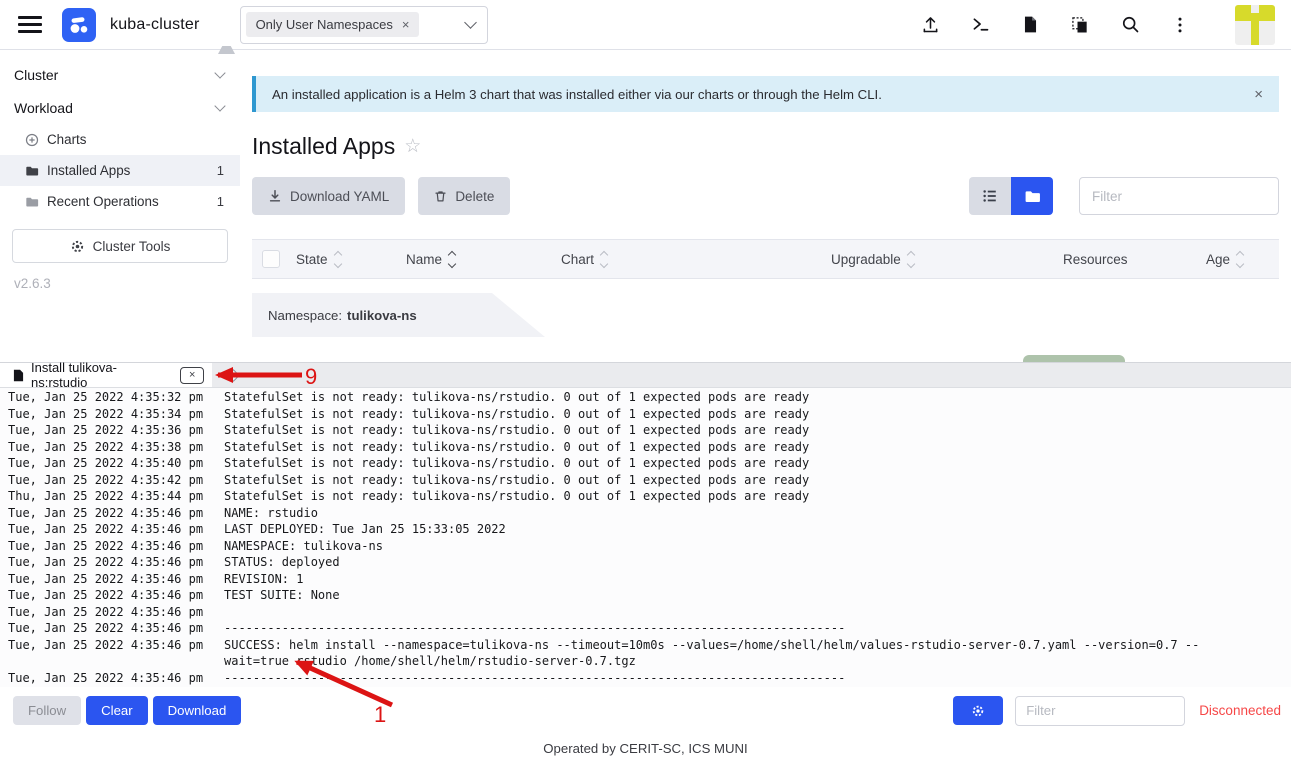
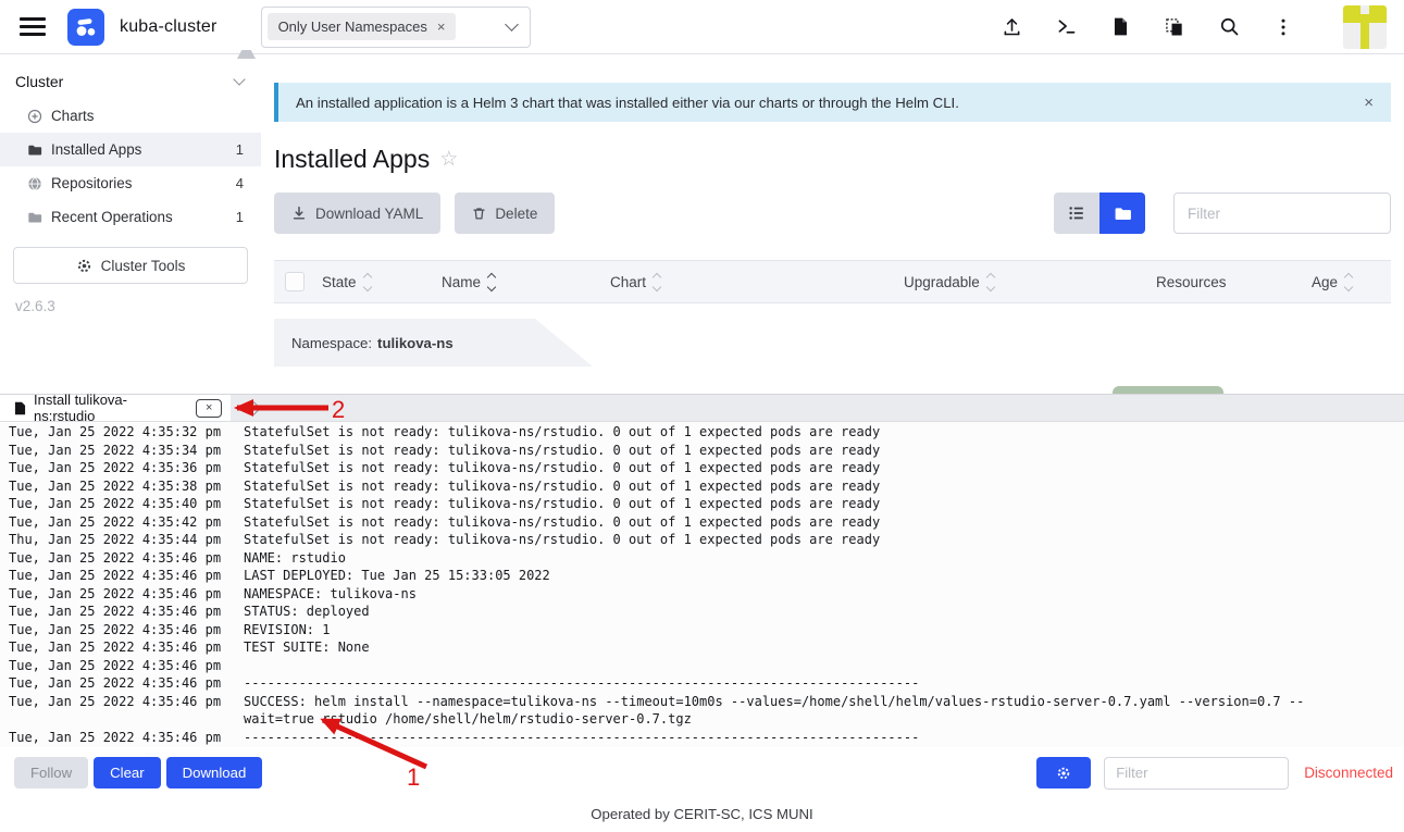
  kuba-cluster
  Only User Namespaces
  ×
  Cluster
- Workload
  Charts
  Installed Apps
  1
+ Repositories
+ 4
  Recent Operations
  1
  Cluster Tools
  v2.6.3
  An installed application is a Helm 3 chart that was installed either via our charts or through the Helm CLI.
  ×
  Installed Apps
  ☆
  Download YAML
  Delete
  Filter
  State
  Name
  Chart
  Upgradable
  Resources
  Age
  Namespace:
  tulikova-ns
  Install tulikova-ns:rstudio
  ×
  Tue, Jan 25 2022 4:35:32 pm
  StatefulSet is not ready: tulikova-ns/rstudio. 0 out of 1 expected pods are ready
  Tue, Jan 25 2022 4:35:34 pm
  StatefulSet is not ready: tulikova-ns/rstudio. 0 out of 1 expected pods are ready
  Tue, Jan 25 2022 4:35:36 pm
  StatefulSet is not ready: tulikova-ns/rstudio. 0 out of 1 expected pods are ready
  Tue, Jan 25 2022 4:35:38 pm
  StatefulSet is not ready: tulikova-ns/rstudio. 0 out of 1 expected pods are ready
  Tue, Jan 25 2022 4:35:40 pm
  StatefulSet is not ready: tulikova-ns/rstudio. 0 out of 1 expected pods are ready
  Tue, Jan 25 2022 4:35:42 pm
  StatefulSet is not ready: tulikova-ns/rstudio. 0 out of 1 expected pods are ready
  Thu, Jan 25 2022 4:35:44 pm
  StatefulSet is not ready: tulikova-ns/rstudio. 0 out of 1 expected pods are ready
  Tue, Jan 25 2022 4:35:46 pm
  NAME: rstudio
  Tue, Jan 25 2022 4:35:46 pm
  LAST DEPLOYED: Tue Jan 25 15:33:05 2022
  Tue, Jan 25 2022 4:35:46 pm
  NAMESPACE: tulikova-ns
  Tue, Jan 25 2022 4:35:46 pm
  STATUS: deployed
  Tue, Jan 25 2022 4:35:46 pm
  REVISION: 1
  Tue, Jan 25 2022 4:35:46 pm
  TEST SUITE: None
  Tue, Jan 25 2022 4:35:46 pm
  Tue, Jan 25 2022 4:35:46 pm
  --------------------------------------------------------------------------------------
  Tue, Jan 25 2022 4:35:46 pm
  SUCCESS: helm install --namespace=tulikova-ns --timeout=10m0s --values=/home/shell/helm/values-rstudio-server-0.7.yaml --version=0.7 --
  wait=truestudio /home/shell/helm/rstudio-server-0.7.tgz
  Tue, Jan 25 2022 4:35:46 pm
  ------------------------------------------------------------------------------------
  Follow
  Clear
  Download
  Filter
  Disconnected
  Operated by CERIT-SC, ICS MUNI
- 9
+ 2
  1
